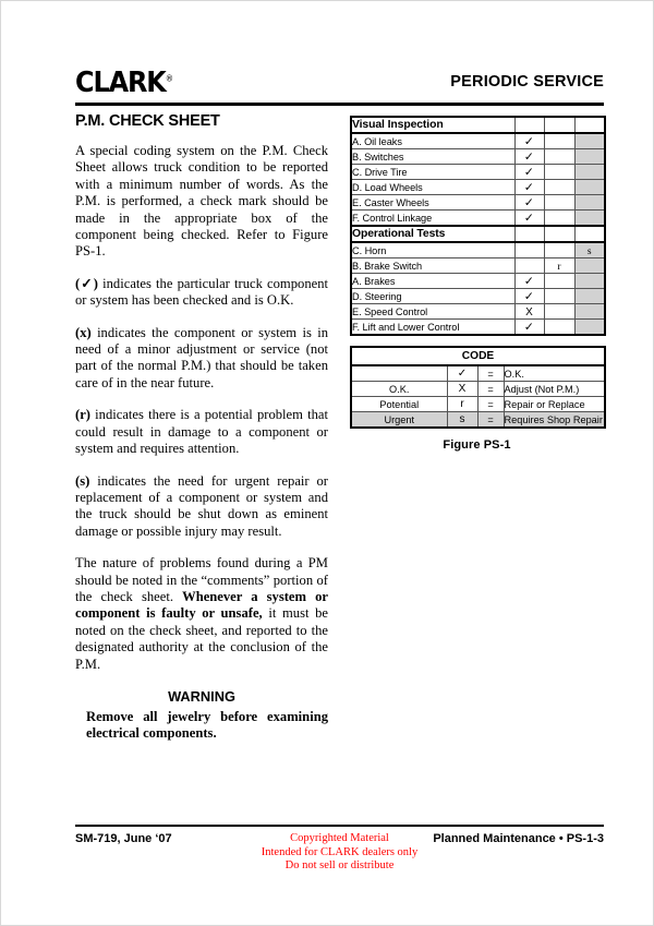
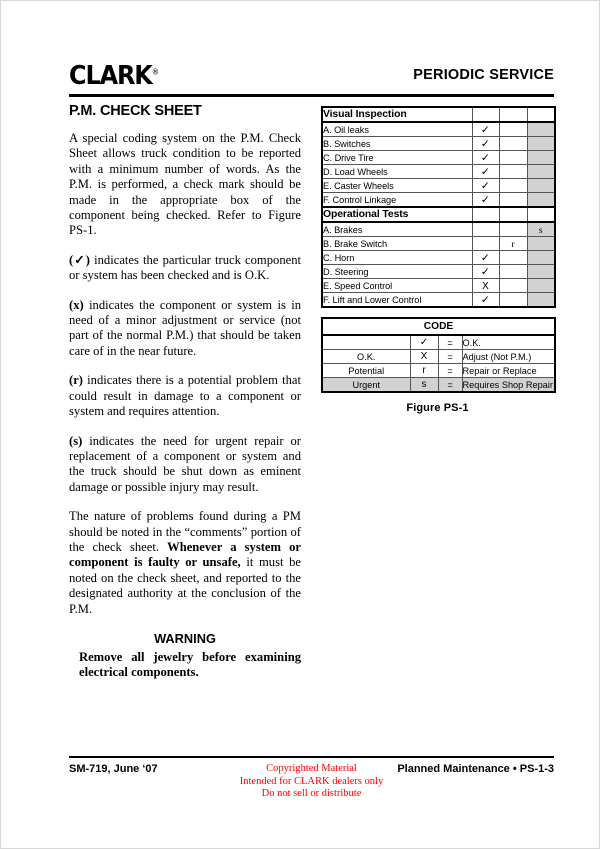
  CLARK®
  PERIODIC SERVICE
  P.M. CHECK SHEET
  A special coding system on the P.M. Check Sheet allows truck condition to be reported with a minimum number of words. As the P.M. is performed, a check mark should be made in the appropriate box of the component being checked. Refer to Figure PS-1.
  (✓) indicates the particular truck component or system has been checked and is O.K.
  (x) indicates the component or system is in need of a minor adjustment or service (not part of the normal P.M.) that should be taken care of in the near future.
  (r) indicates there is a potential problem that could result in damage to a component or system and requires attention.
  (s) indicates the need for urgent repair or replacement of a component or system and the truck should be shut down as eminent damage or possible injury may result.
  The nature of problems found during a PM should be noted in the “comments” portion of the check sheet. Whenever a system or component is faulty or unsafe, it must be noted on the check sheet, and reported to the designated authority at the conclusion of the P.M.
  WARNING
  Remove all jewelry before examining electrical components.
  Visual Inspection
  A. Oil leaks	✓
  B. Switches	✓
  C. Drive Tire	✓
  D. Load Wheels	✓
  E. Caster Wheels	✓
  F. Control Linkage	✓
  Operational Tests
- C. Horn			s
+ A. Brakes			s
  B. Brake Switch		r
- A. Brakes	✓
+ C. Horn	✓
  D. Steering	✓
  E. Speed Control	X
  F. Lift and Lower Control	✓
  CODE
  	✓	=	O.K.
  O.K.	X	=	Adjust (Not P.M.)
  Potential	r	=	Repair or Replace
  Urgent	s	=	Requires Shop Repair
  Figure PS-1
  SM-719, June ‘07
  Copyrighted Material
  Intended for CLARK dealers only
  Do not sell or distribute
  Planned Maintenance • PS-1-3
